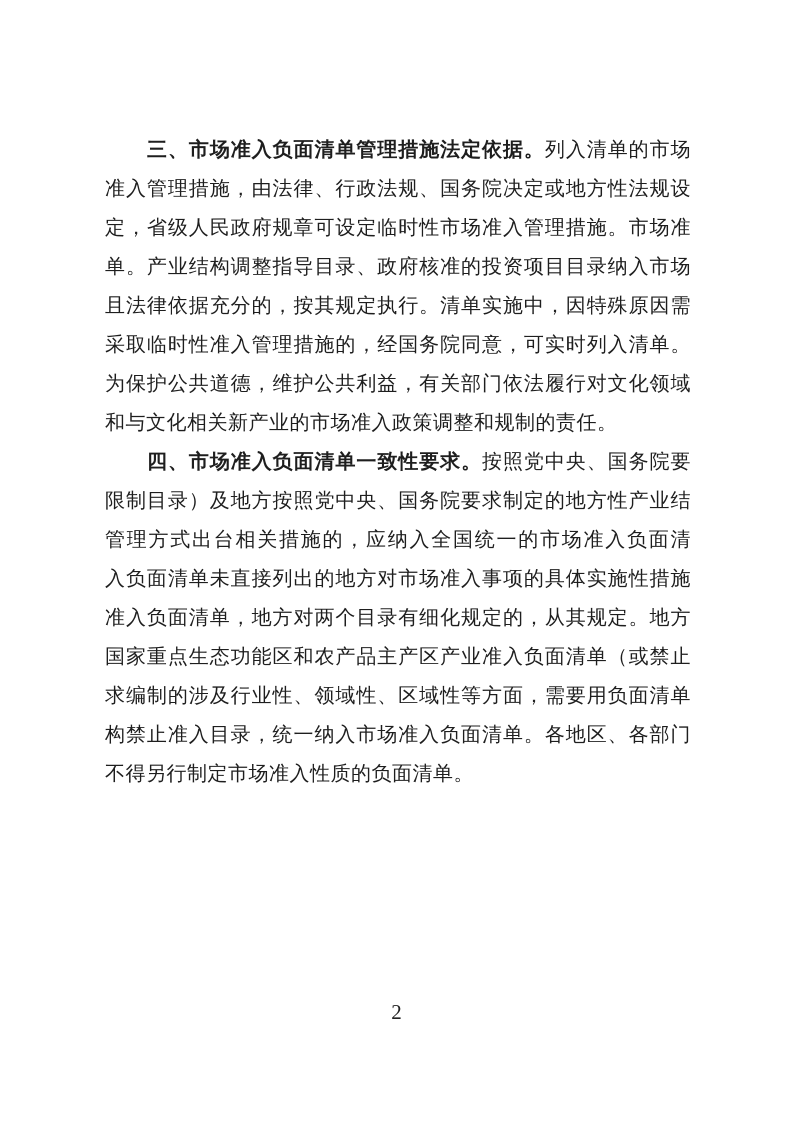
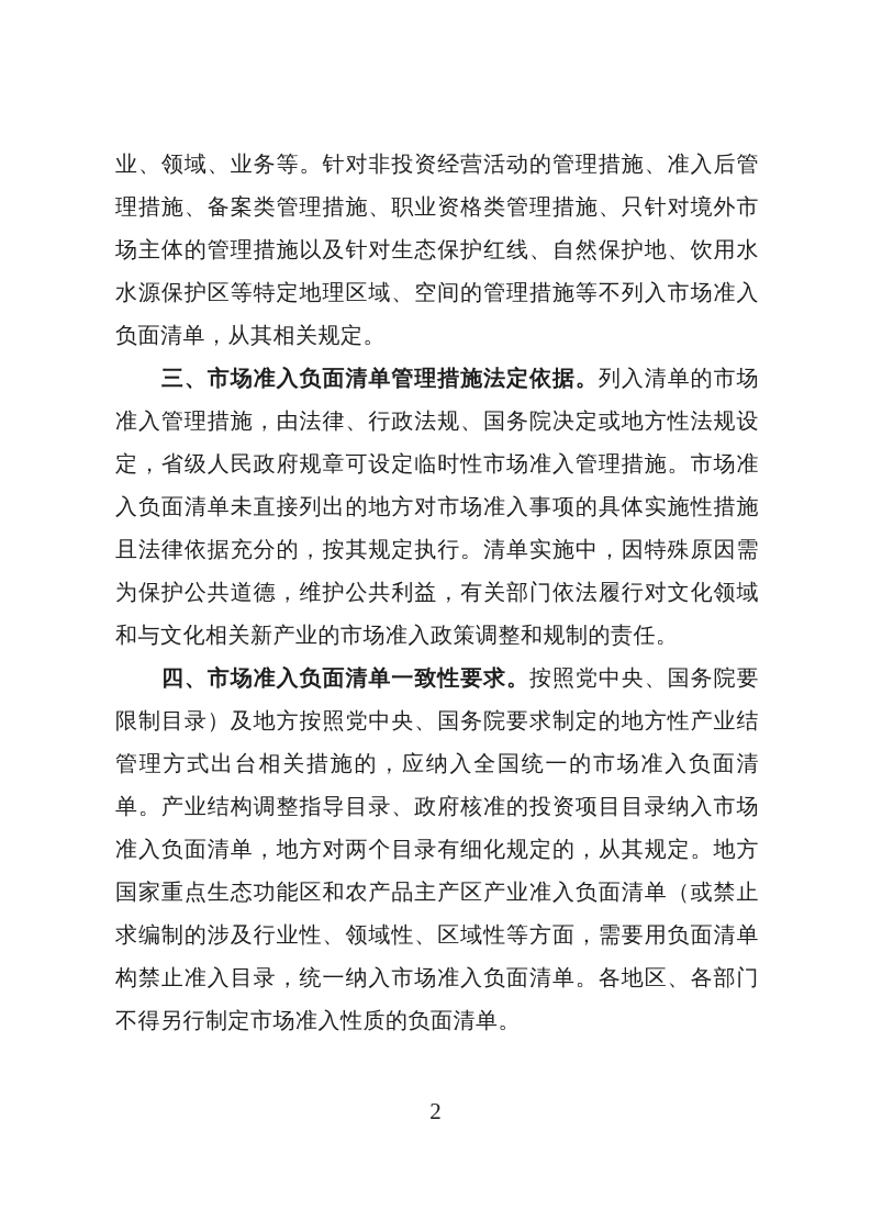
+ 业、领域、业务等。针对非投资经营活动的管理措施、准入后管
+ 理措施、备案类管理措施、职业资格类管理措施、只针对境外市
+ 场主体的管理措施以及针对生态保护红线、自然保护地、饮用水
+ 水源保护区等特定地理区域、空间的管理措施等不列入市场准入
+ 负面清单，从其相关规定。
  三、市场准入负面清单管理措施法定依据。列入清单的市场
  准入管理措施，由法律、行政法规、国务院决定或地方性法规设
  定，省级人民政府规章可设定临时性市场准入管理措施。市场准
- 单。产业结构调整指导目录、政府核准的投资项目目录纳入市场
+ 入负面清单未直接列出的地方对市场准入事项的具体实施性措施
  且法律依据充分的，按其规定执行。清单实施中，因特殊原因需
- 采取临时性准入管理措施的，经国务院同意，可实时列入清单。
  为保护公共道德，维护公共利益，有关部门依法履行对文化领域
  和与文化相关新产业的市场准入政策调整和规制的责任。
  四、市场准入负面清单一致性要求。按照党中央、国务院要
  限制目录）及地方按照党中央、国务院要求制定的地方性产业结
  管理方式出台相关措施的，应纳入全国统一的市场准入负面清
- 入负面清单未直接列出的地方对市场准入事项的具体实施性措施
+ 单。产业结构调整指导目录、政府核准的投资项目目录纳入市场
  准入负面清单，地方对两个目录有细化规定的，从其规定。地方
  国家重点生态功能区和农产品主产区产业准入负面清单（或禁止
  求编制的涉及行业性、领域性、区域性等方面，需要用负面清单
  构禁止准入目录，统一纳入市场准入负面清单。各地区、各部门
  不得另行制定市场准入性质的负面清单。
  2
